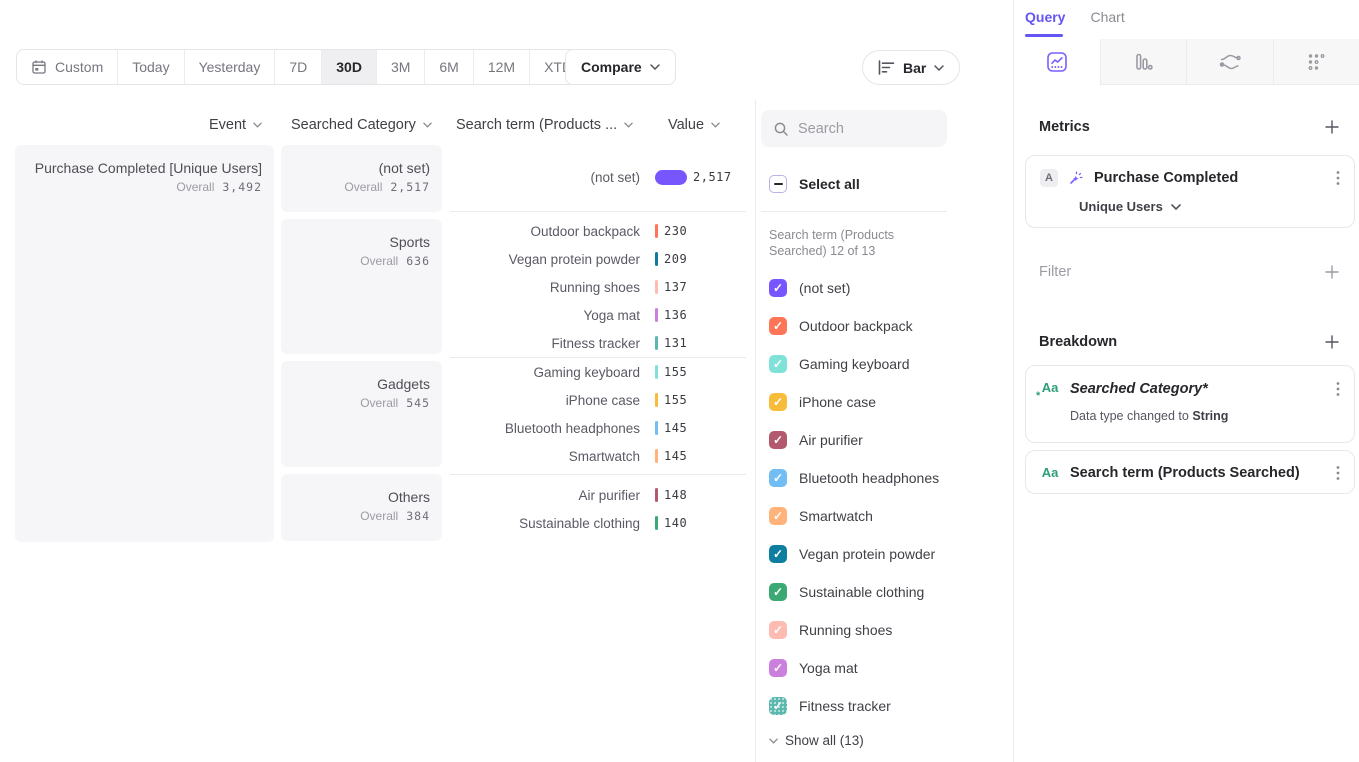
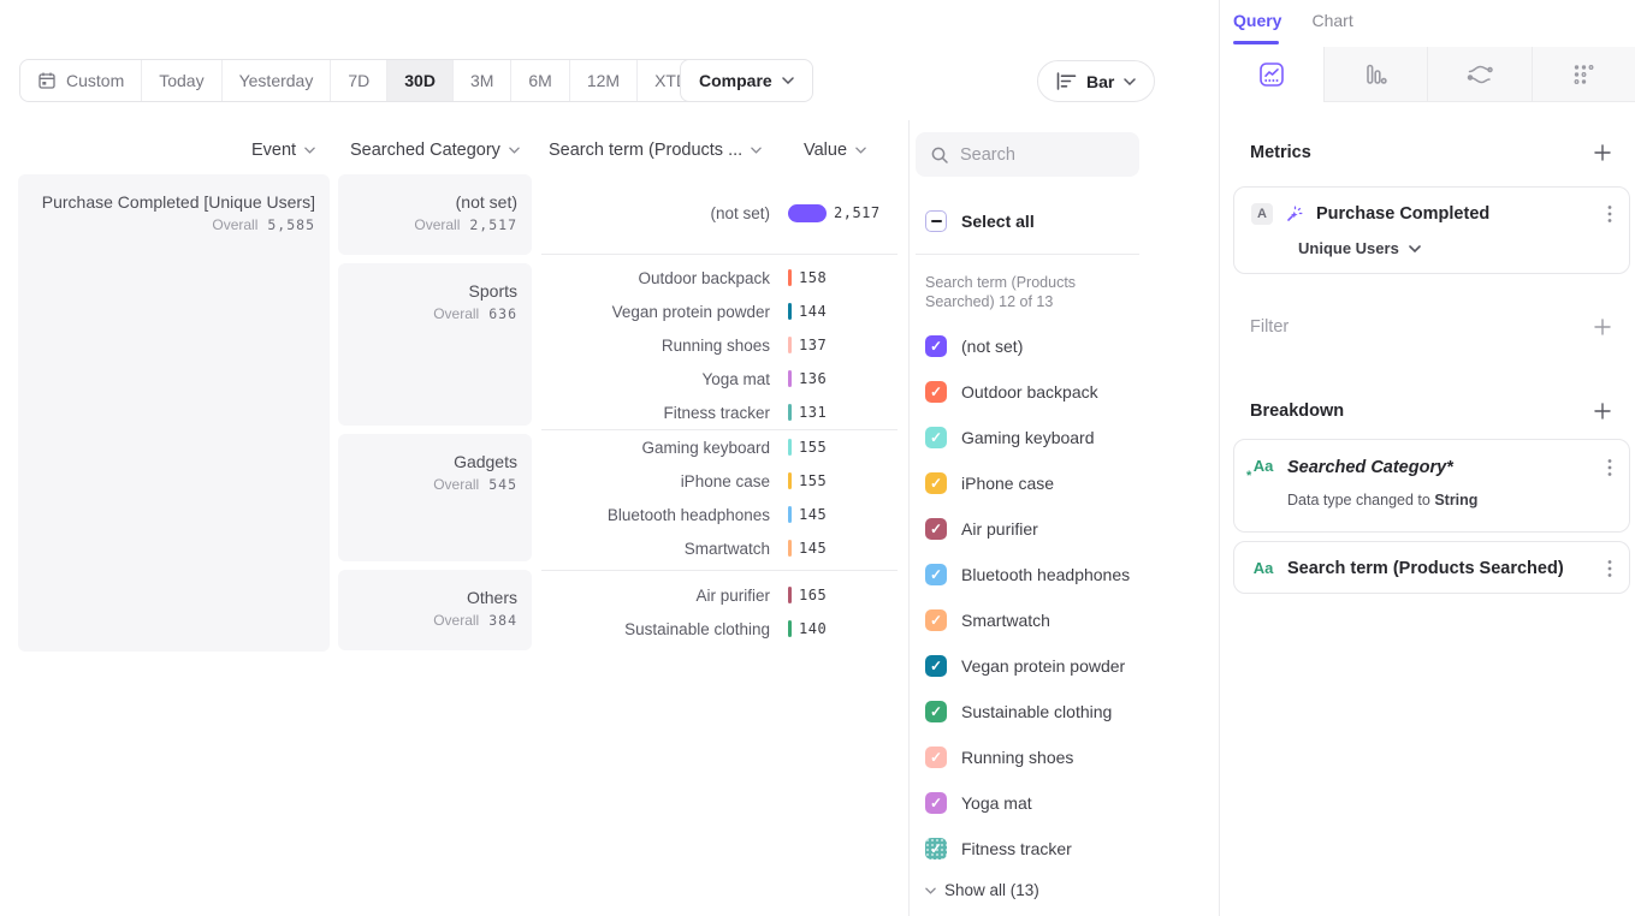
  Custom
  Today
  Yesterday
  7D
  30D
  3M
  6M
  12M
  Compare
  Bar
  Event
  Searched Category
  Search term (Products ...
  Value
  Purchase Completed [Unique Users]
- Overall 3,492
+ Overall 5,585
  (not set)
  Overall 2,517
  Sports
  Overall 636
  Gadgets
  Overall 545
  Others
  Overall 384
  (not set)
  2,517
  Outdoor backpack
- 230
+ 158
  Vegan protein powder
- 209
+ 144
  Running shoes
  137
  Yoga mat
  136
  Fitness tracker
  131
  Gaming keyboard
  155
  iPhone case
  155
  Bluetooth headphones
  145
  Smartwatch
  145
  Air purifier
- 148
+ 165
  Sustainable clothing
  140
  Search
  Select all
  Search term (Products
  Searched) 12 of 13
  ✓
  (not set)
  ✓
  Outdoor backpack
  ✓
  Gaming keyboard
  ✓
  iPhone case
  ✓
  Air purifier
  ✓
  Bluetooth headphones
  ✓
  Smartwatch
  ✓
  Vegan protein powder
  ✓
  Sustainable clothing
  ✓
  Running shoes
  ✓
  Yoga mat
  ✓
  Fitness tracker
  Show all (13)
  Query
  Chart
  Metrics
  A
  Purchase Completed
  Unique Users
  Filter
  Breakdown
  Aa
  *
  Searched Category*
  Data type changed to String
  Aa
  Search term (Products Searched)
